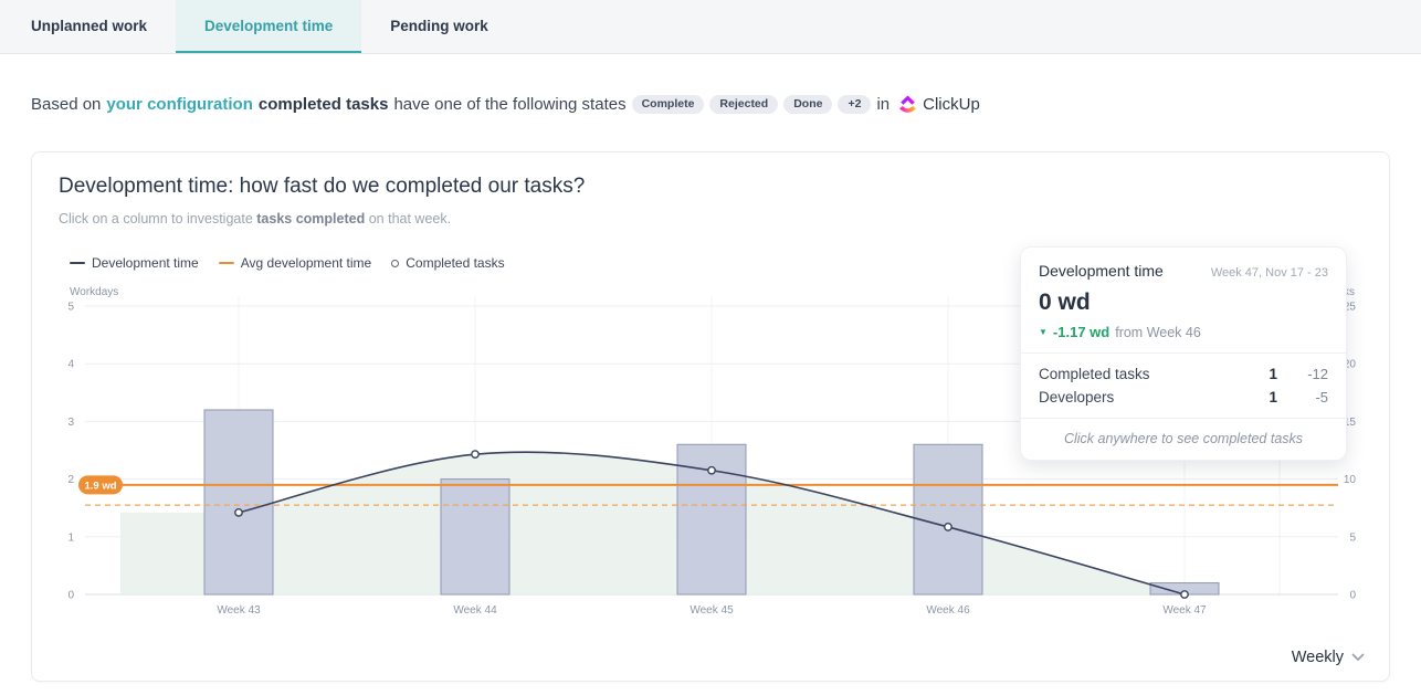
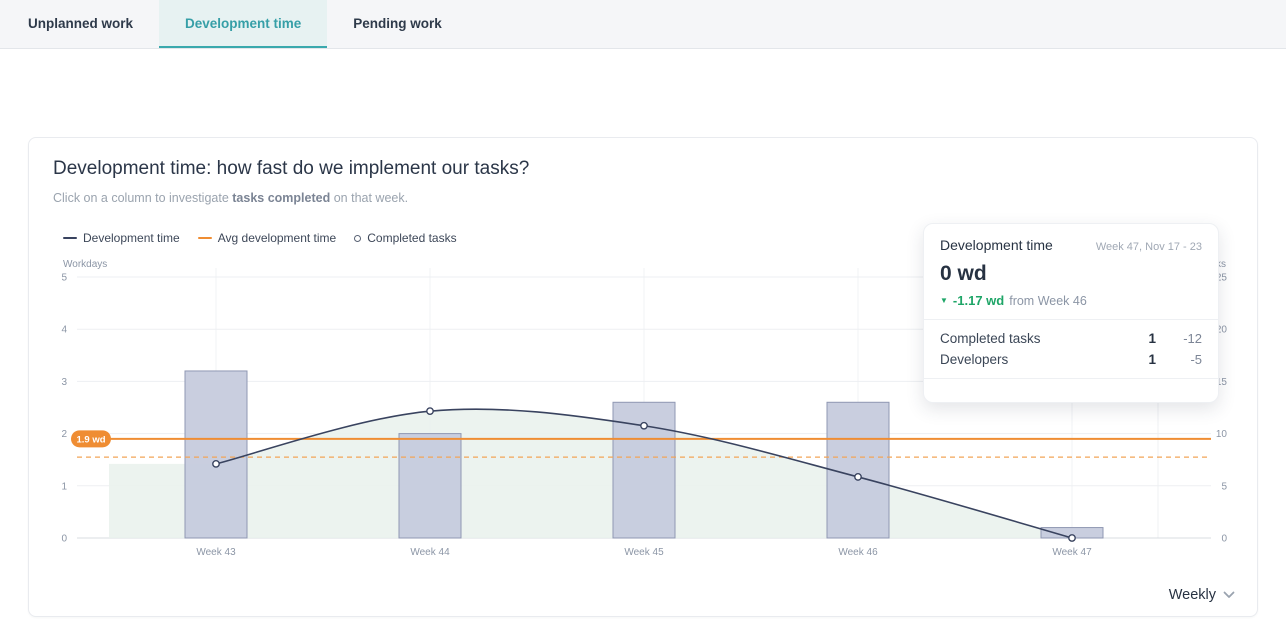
  Unplanned work
  Development time
  Pending work
- Based on
- your configuration
- completed tasks
- have one of the following states
- Complete
- Rejected
- Done
- +2
- in
- ClickUp
- Development time: how fast do we completed our tasks?
+ Development time: how fast do we implement our tasks?
  Click on a column to investigate tasks completed on that week.
  Development time
  Avg development time
  Completed tasks
  0
  1
  2
  3
  4
  5
  0
  5
  10
  Workdays
  1.9 wd
  Week 43
  Week 44
  Week 45
  Week 46
  Week 47
  Development time
  Week 47, Nov 17 - 23
  0 wd
  ▼
  -1.17 wd
  from Week 46
  Completed tasks
  1
  -12
  Developers
  1
  -5
- Click anywhere to see completed tasks
  Weekly
